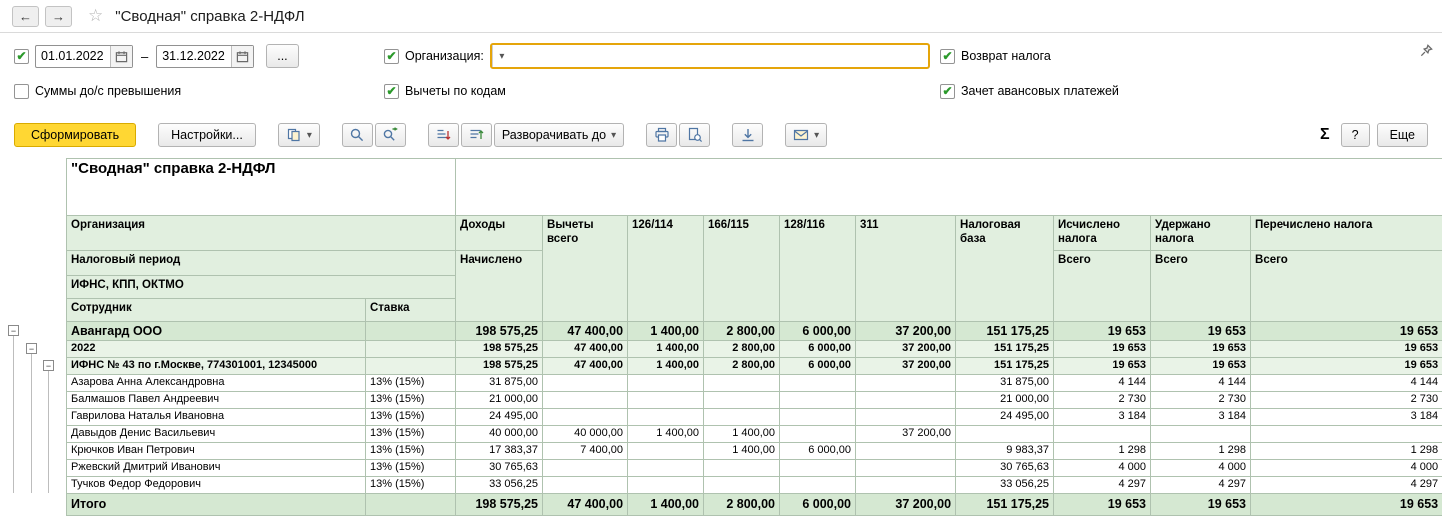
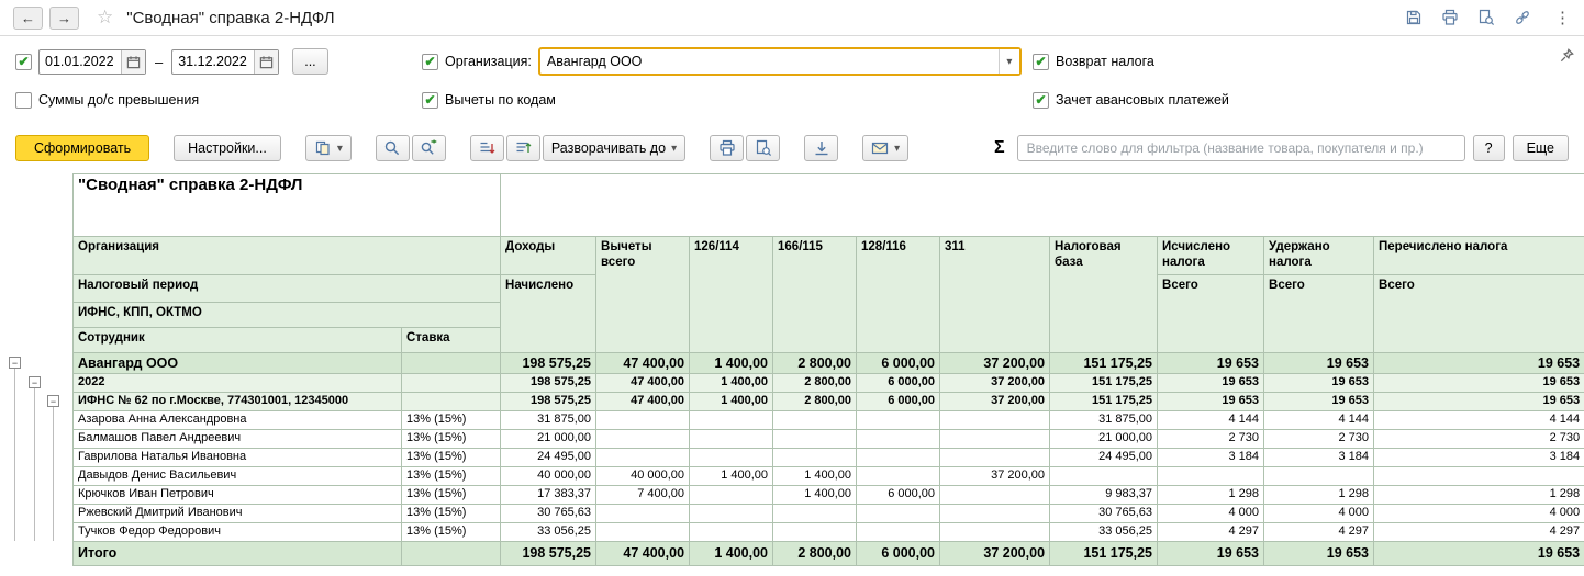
  ←
  →
  ☆
  "Сводная" справка 2-НДФЛ
+ ⋮
  ✔
  01.01.2022
  –
  31.12.2022
  ...
  Суммы до/с превышения
  ✔
  Организация:
+ Авангард ООО
  ▾
  ✔
  Вычеты по кодам
  ✔
  Возврат налога
  ✔
  Зачет авансовых платежей
  Сформировать
  Настройки...
  ▾
  Разворачивать до
  ▾
  ▾
  Σ
+ Введите слово для фильтра (название товара, покупателя и пр.)
  ?
  Еще
  −
  −
  −
  "Сводная" справка 2-НДФЛ
  Организация	Доходы	Вычеты всего	126/114	166/115	128/116	311	Налоговая база	Исчислено налога	Удержано налога	Перечислено налога
  Налоговый период	Начислено	Всего	Всего	Всего
  ИФНС, КПП, ОКТМО
  Сотрудник	Ставка
  Авангард ООО		198 575,25	47 400,00	1 400,00	2 800,00	6 000,00	37 200,00	151 175,25	19 653	19 653	19 653
  2022		198 575,25	47 400,00	1 400,00	2 800,00	6 000,00	37 200,00	151 175,25	19 653	19 653	19 653
- ИФНС № 43 по г.Москве, 774301001, 12345000		198 575,25	47 400,00	1 400,00	2 800,00	6 000,00	37 200,00	151 175,25	19 653	19 653	19 653
+ ИФНС № 62 по г.Москве, 774301001, 12345000		198 575,25	47 400,00	1 400,00	2 800,00	6 000,00	37 200,00	151 175,25	19 653	19 653	19 653
  Азарова Анна Александровна	13% (15%)	31 875,00						31 875,00	4 144	4 144	4 144
  Балмашов Павел Андреевич	13% (15%)	21 000,00						21 000,00	2 730	2 730	2 730
  Гаврилова Наталья Ивановна	13% (15%)	24 495,00						24 495,00	3 184	3 184	3 184
  Давыдов Денис Васильевич	13% (15%)	40 000,00	40 000,00	1 400,00	1 400,00		37 200,00
  Крючков Иван Петрович	13% (15%)	17 383,37	7 400,00		1 400,00	6 000,00		9 983,37	1 298	1 298	1 298
  Ржевский Дмитрий Иванович	13% (15%)	30 765,63						30 765,63	4 000	4 000	4 000
  Тучков Федор Федорович	13% (15%)	33 056,25						33 056,25	4 297	4 297	4 297
  Итого		198 575,25	47 400,00	1 400,00	2 800,00	6 000,00	37 200,00	151 175,25	19 653	19 653	19 653
